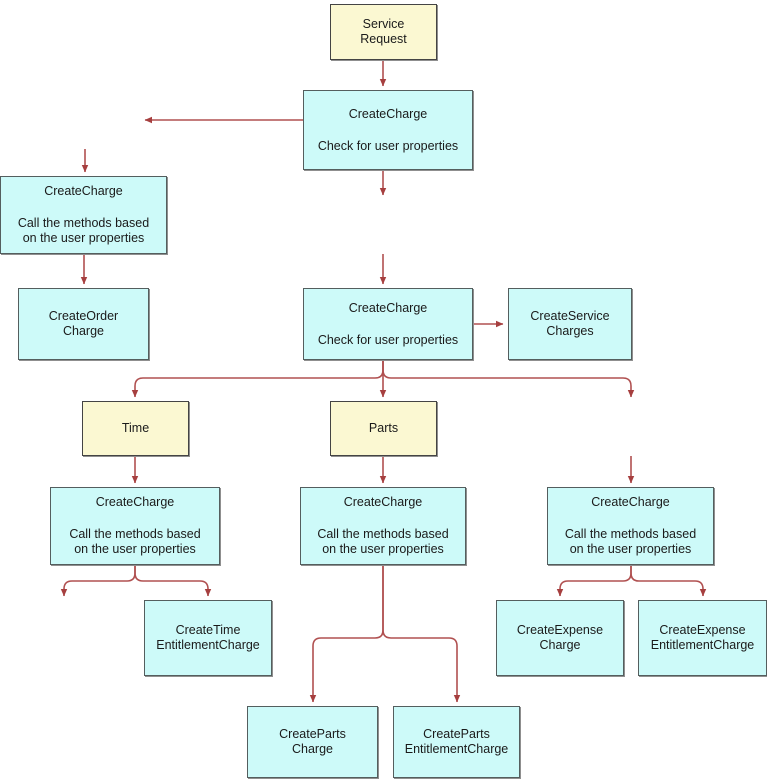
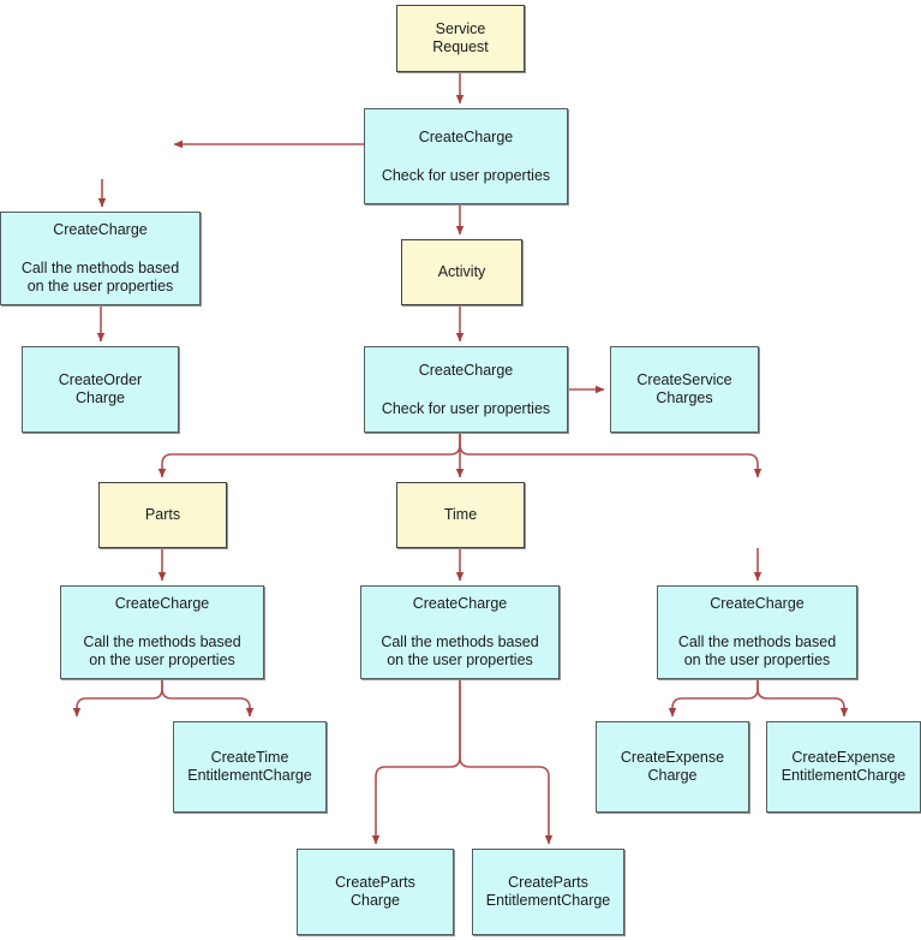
  Service
  Request
  CreateCharge
  Check for user properties
  CreateCharge
  Call the methods based
  on the user properties
  CreateOrder
  Charge
+ Activity
  CreateCharge
  Check for user properties
  CreateService
  Charges
- Time
+ Parts
  CreateCharge
  Call the methods based
  on the user properties
  CreateTime
  EntitlementCharge
- Parts
+ Time
  CreateCharge
  Call the methods based
  on the user properties
  CreateParts
  Charge
  CreateParts
  EntitlementCharge
  CreateCharge
  Call the methods based
  on the user properties
  CreateExpense
  Charge
  CreateExpense
  EntitlementCharge
